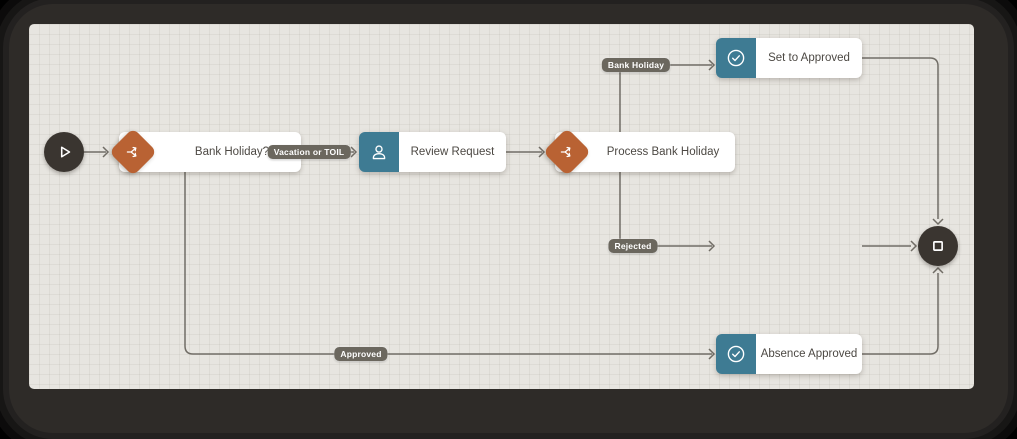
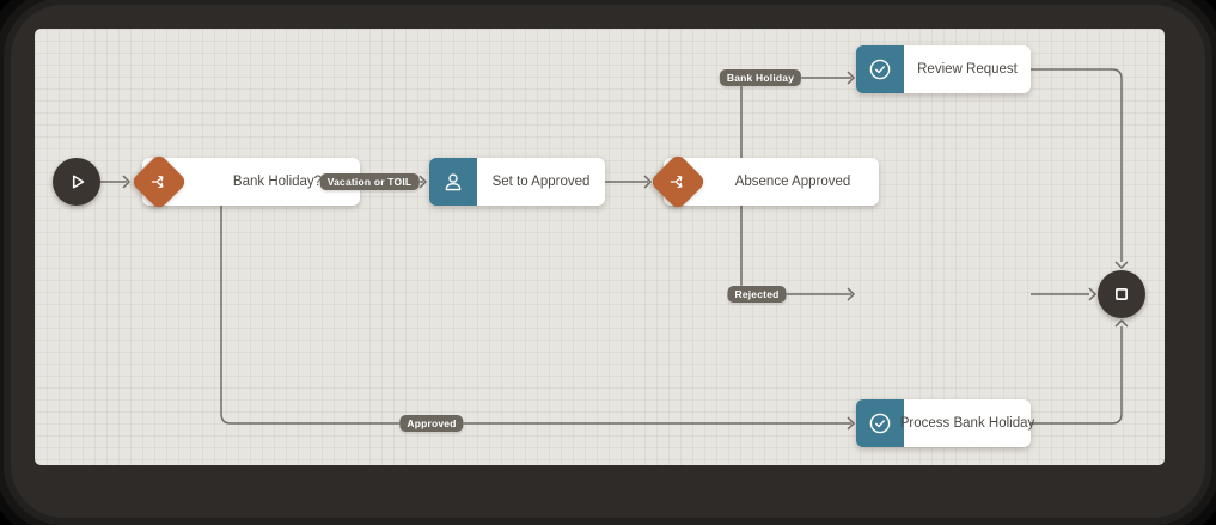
  Bank Holiday?
- Review Request
+ Set to Approved
- Process Bank Holiday
+ Absence Approved
- Set to Approved
+ Review Request
- Absence Approved
+ Process Bank Holiday
  Vacation or TOIL
  Bank Holiday
  Rejected
  Approved
